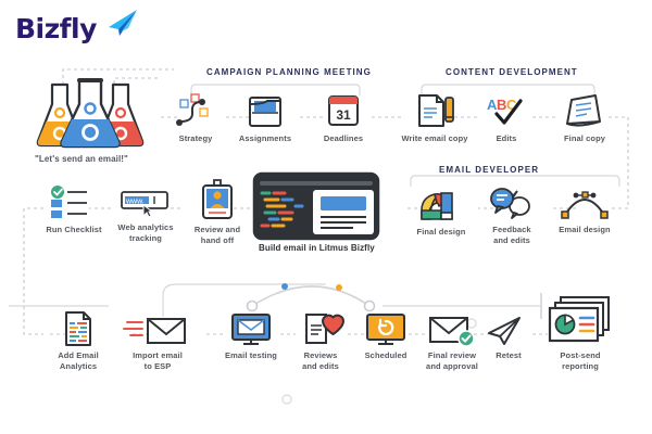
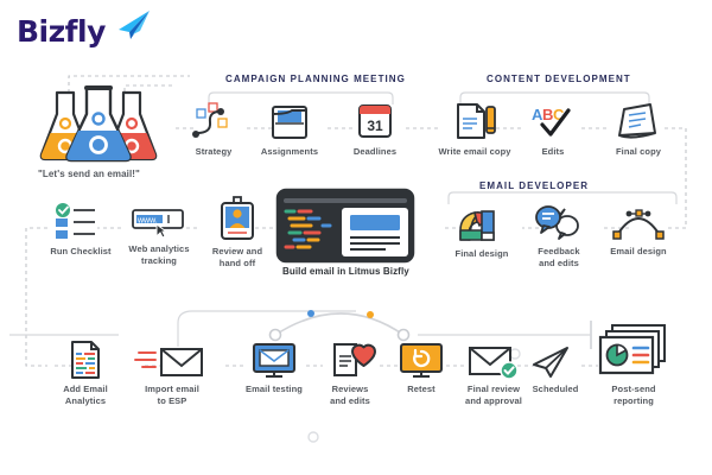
  Bizfly
  CAMPAIGN PLANNING MEETING
  CONTENT DEVELOPMENT
  EMAIL DEVELOPER
  "Let's send an email!"
  Strategy
  Assignments
  31
  Deadlines
  Write email copy
  A
  B
  C
  Edits
  Final copy
  Run Checklist
  Web analytics
  tracking
  Review and
  hand off
  Final design
  Feedback
  and edits
  Email design
  Build email in Litmus Bizfly
  Add Email
  Analytics
  Import email
  to ESP
  Email testing
  Reviews
  and edits
- Scheduled
+ Retest
  Final review
  and approval
- Retest
+ Scheduled
  Post-send
  reporting
